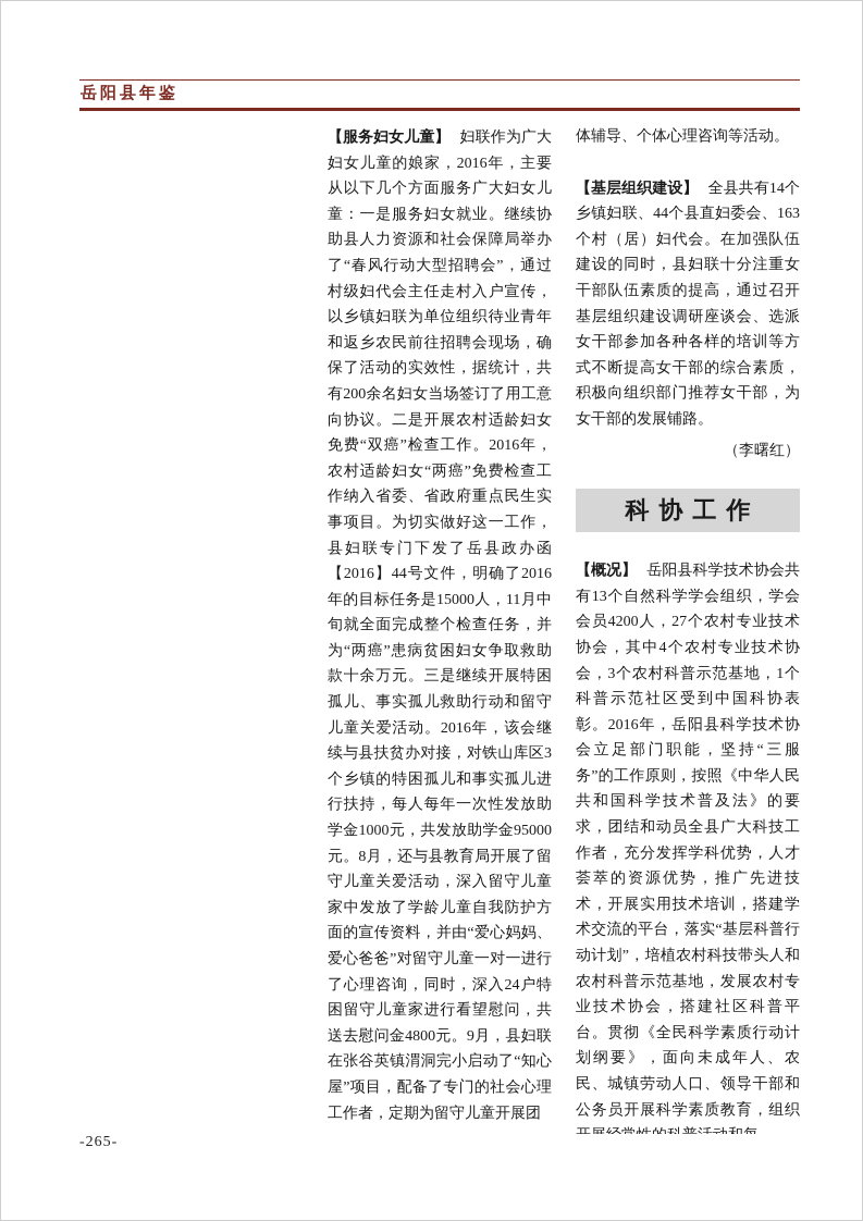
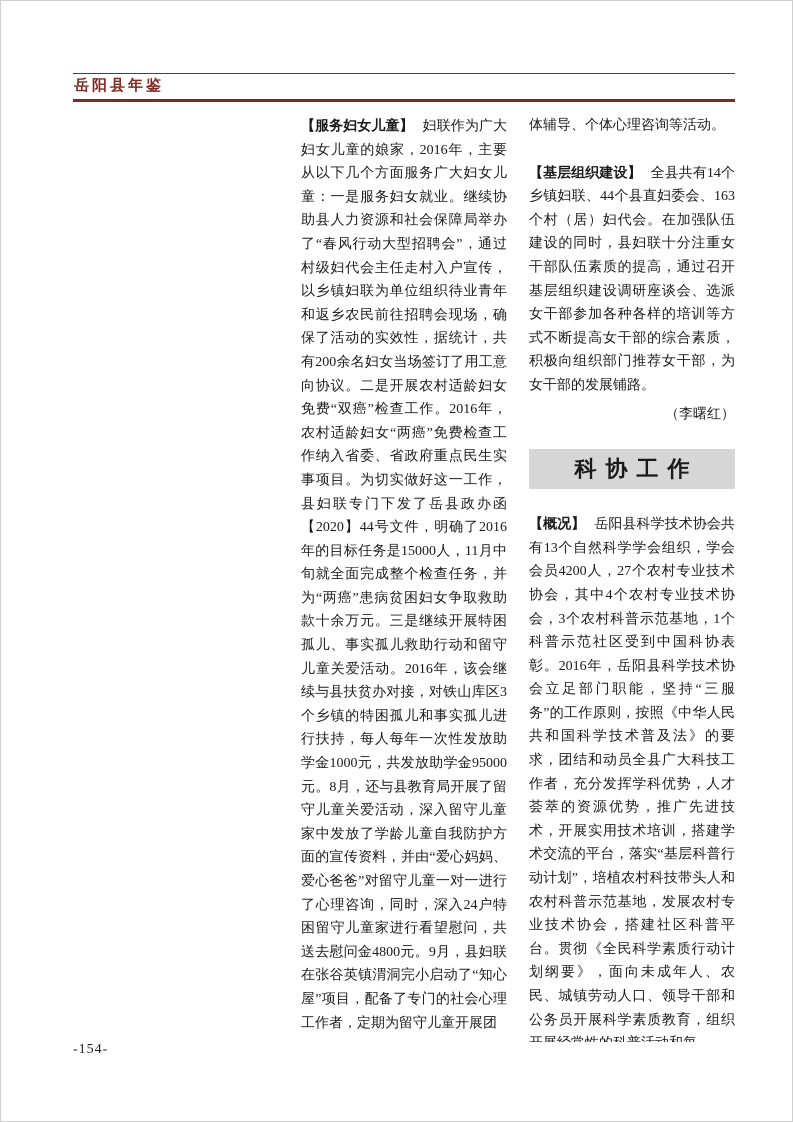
  岳阳县年鉴
- 【服务妇女儿童】 妇联作为广大妇女儿童的娘家，2016年，主要从以下几个方面服务广大妇女儿童：一是服务妇女就业。继续协助县人力资源和社会保障局举办了“春风行动大型招聘会”，通过村级妇代会主任走村入户宣传，以乡镇妇联为单位组织待业青年和返乡农民前往招聘会现场，确保了活动的实效性，据统计，共有200余名妇女当场签订了用工意向协议。二是开展农村适龄妇女免费“双癌”检查工作。2016年，农村适龄妇女“两癌”免费检查工作纳入省委、省政府重点民生实事项目。为切实做好这一工作，县妇联专门下发了岳县政办函【2016】44号文件，明确了2016年的目标任务是15000人，11月中旬就全面完成整个检查任务，并为“两癌”患病贫困妇女争取救助款十余万元。三是继续开展特困孤儿、事实孤儿救助行动和留守儿童关爱活动。2016年，该会继续与县扶贫办对接，对铁山库区3个乡镇的特困孤儿和事实孤儿进行扶持，每人每年一次性发放助学金1000元，共发放助学金95000元。8月，还与县教育局开展了留守儿童关爱活动，深入留守儿童家中发放了学龄儿童自我防护方面的宣传资料，并由“爱心妈妈、爱心爸爸”对留守儿童一对一进行了心理咨询，同时，深入24户特困留守儿童家进行看望慰问，共送去慰问金4800元。9月，县妇联在张谷英镇渭洞完小启动了“知心屋”项目，配备了专门的社会心理工作者，定期为留守儿童开展团
+ 【服务妇女儿童】 妇联作为广大妇女儿童的娘家，2016年，主要从以下几个方面服务广大妇女儿童：一是服务妇女就业。继续协助县人力资源和社会保障局举办了“春风行动大型招聘会”，通过村级妇代会主任走村入户宣传，以乡镇妇联为单位组织待业青年和返乡农民前往招聘会现场，确保了活动的实效性，据统计，共有200余名妇女当场签订了用工意向协议。二是开展农村适龄妇女免费“双癌”检查工作。2016年，农村适龄妇女“两癌”免费检查工作纳入省委、省政府重点民生实事项目。为切实做好这一工作，县妇联专门下发了岳县政办函【2020】44号文件，明确了2016年的目标任务是15000人，11月中旬就全面完成整个检查任务，并为“两癌”患病贫困妇女争取救助款十余万元。三是继续开展特困孤儿、事实孤儿救助行动和留守儿童关爱活动。2016年，该会继续与县扶贫办对接，对铁山库区3个乡镇的特困孤儿和事实孤儿进行扶持，每人每年一次性发放助学金1000元，共发放助学金95000元。8月，还与县教育局开展了留守儿童关爱活动，深入留守儿童家中发放了学龄儿童自我防护方面的宣传资料，并由“爱心妈妈、爱心爸爸”对留守儿童一对一进行了心理咨询，同时，深入24户特困留守儿童家进行看望慰问，共送去慰问金4800元。9月，县妇联在张谷英镇渭洞完小启动了“知心屋”项目，配备了专门的社会心理工作者，定期为留守儿童开展团
  体辅导、个体心理咨询等活动。
  【基层组织建设】 全县共有14个乡镇妇联、44个县直妇委会、163个村（居）妇代会。在加强队伍建设的同时，县妇联十分注重女干部队伍素质的提高，通过召开基层组织建设调研座谈会、选派女干部参加各种各样的培训等方式不断提高女干部的综合素质，积极向组织部门推荐女干部，为女干部的发展铺路。
  （李曙红）
  科协工作
  【概况】 岳阳县科学技术协会共有13个自然科学学会组织，学会会员4200人，27个农村专业技术协会，其中4个农村专业技术协会，3个农村科普示范基地，1个科普示范社区受到中国科协表彰。2016年，岳阳县科学技术协会立足部门职能，坚持“三服务”的工作原则，按照《中华人民共和国科学技术普及法》的要求，团结和动员全县广大科技工作者，充分发挥学科优势，人才荟萃的资源优势，推广先进技术，开展实用技术培训，搭建学术交流的平台，落实“基层科普行动计划”，培植农村科技带头人和农村科普示范基地，发展农村专业技术协会，搭建社区科普平台。贯彻《全民科学素质行动计划纲要》，面向未成年人、农民、城镇劳动人口、领导干部和公务员开展科学素质教育，组织
- -265-
+ -154-
